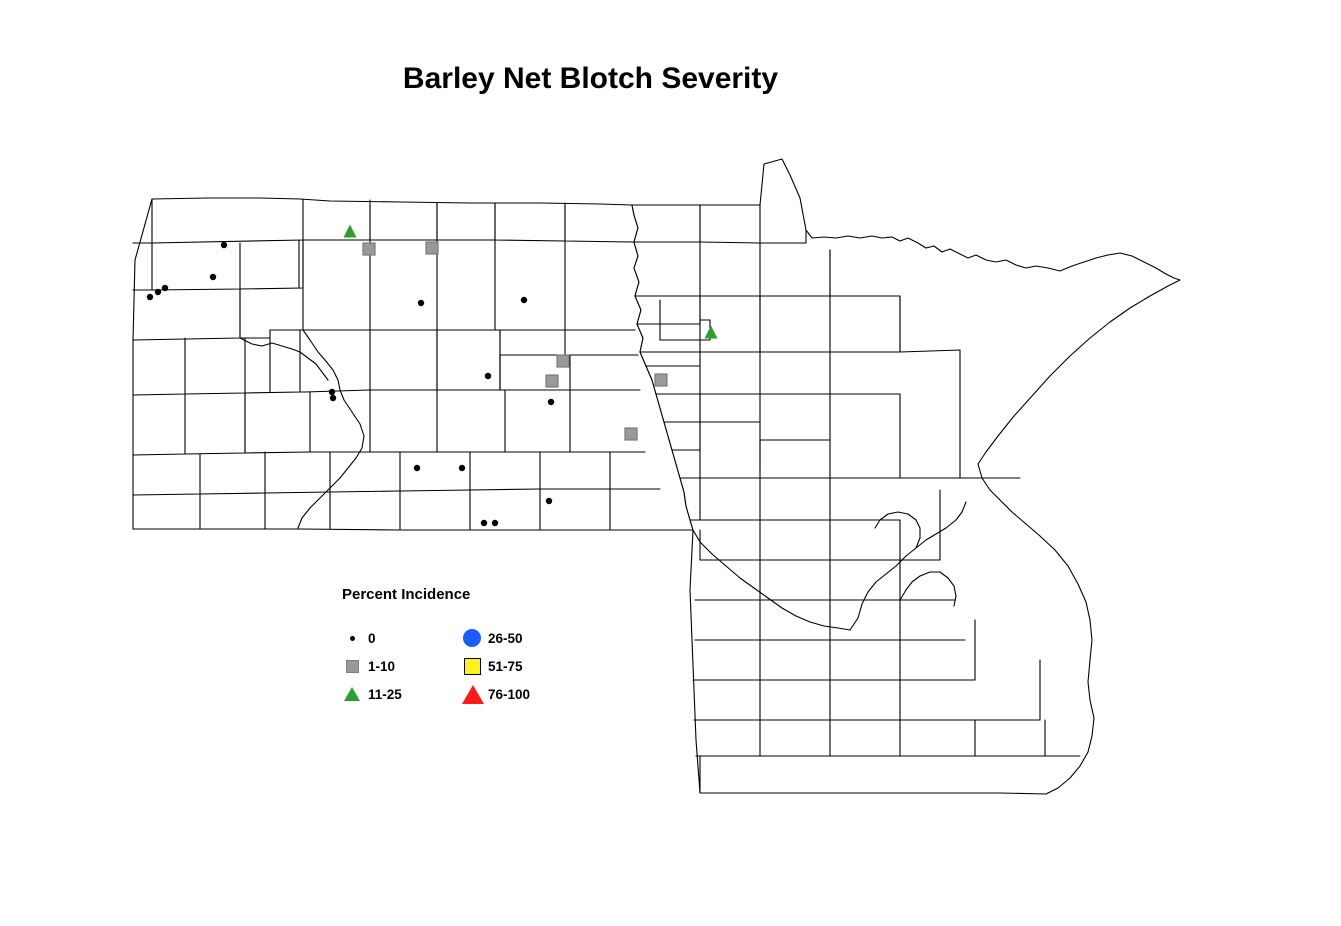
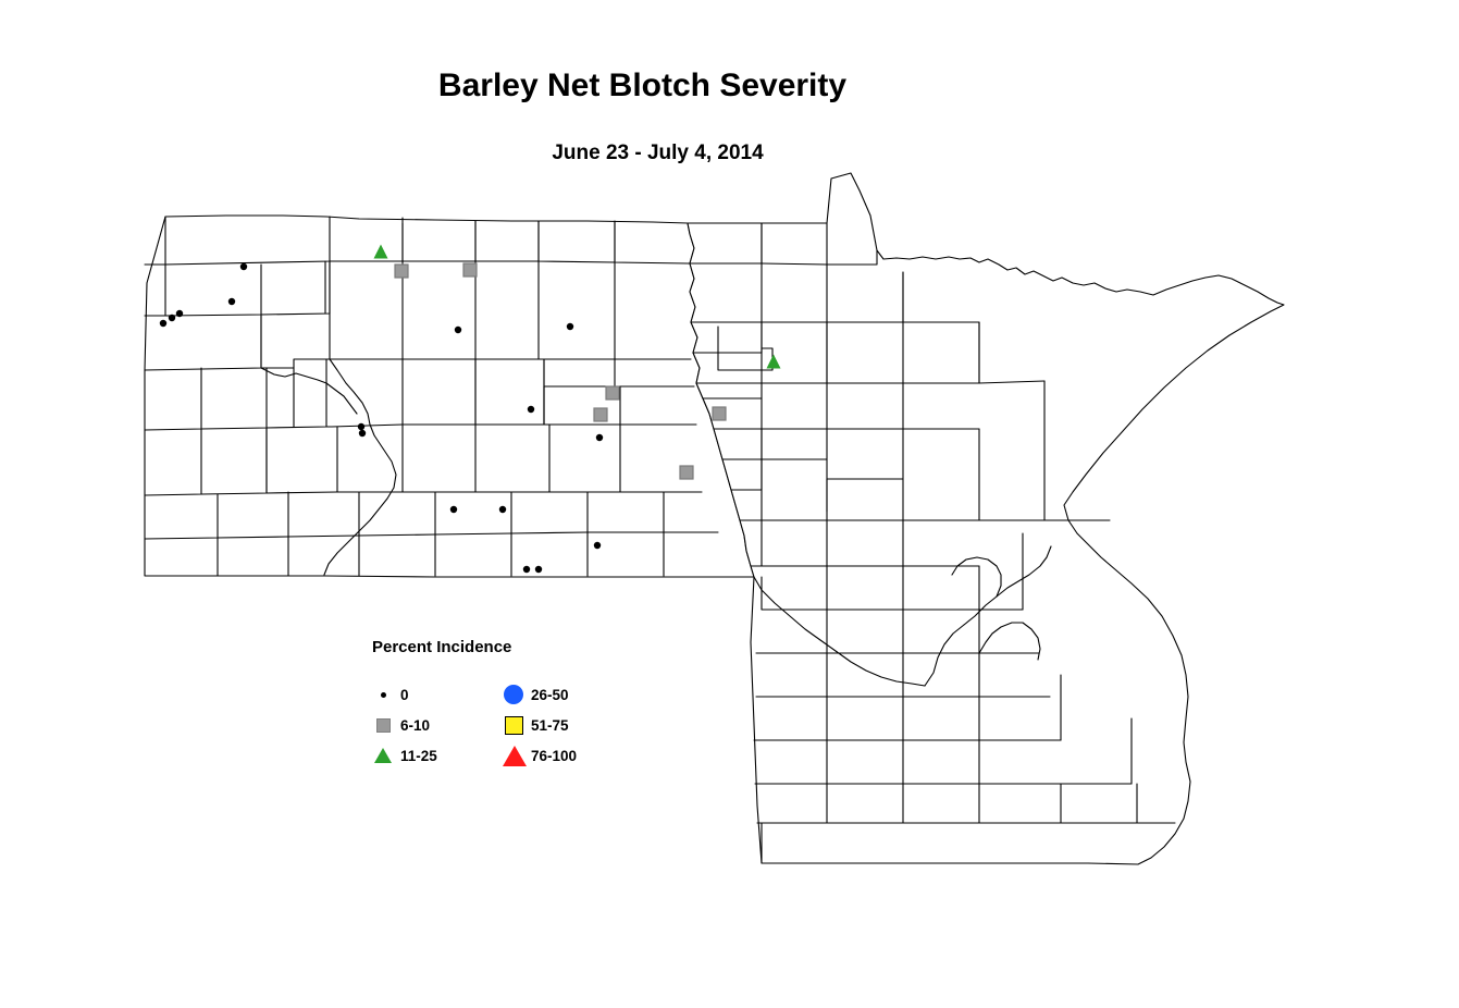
  Barley Net Blotch Severity
+ June 23 - July 4, 2014
  Percent Incidence
  0
- 1-10
+ 6-10
  11-25
  26-50
  51-75
  76-100
